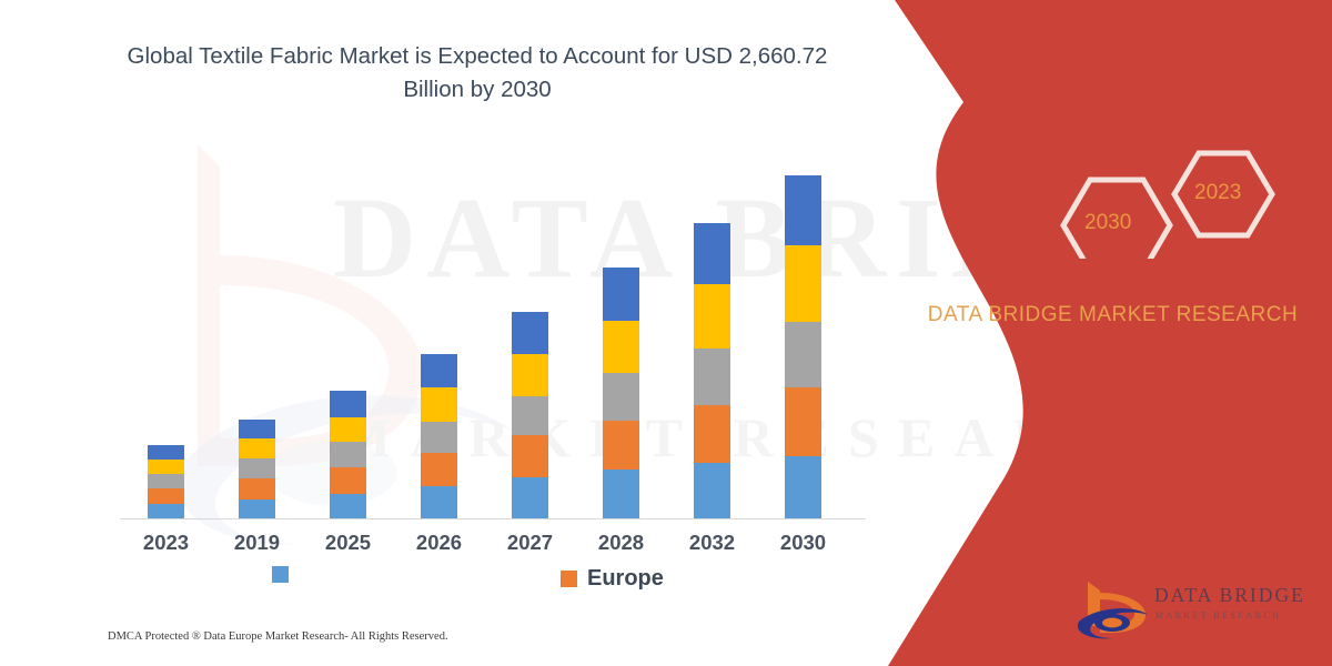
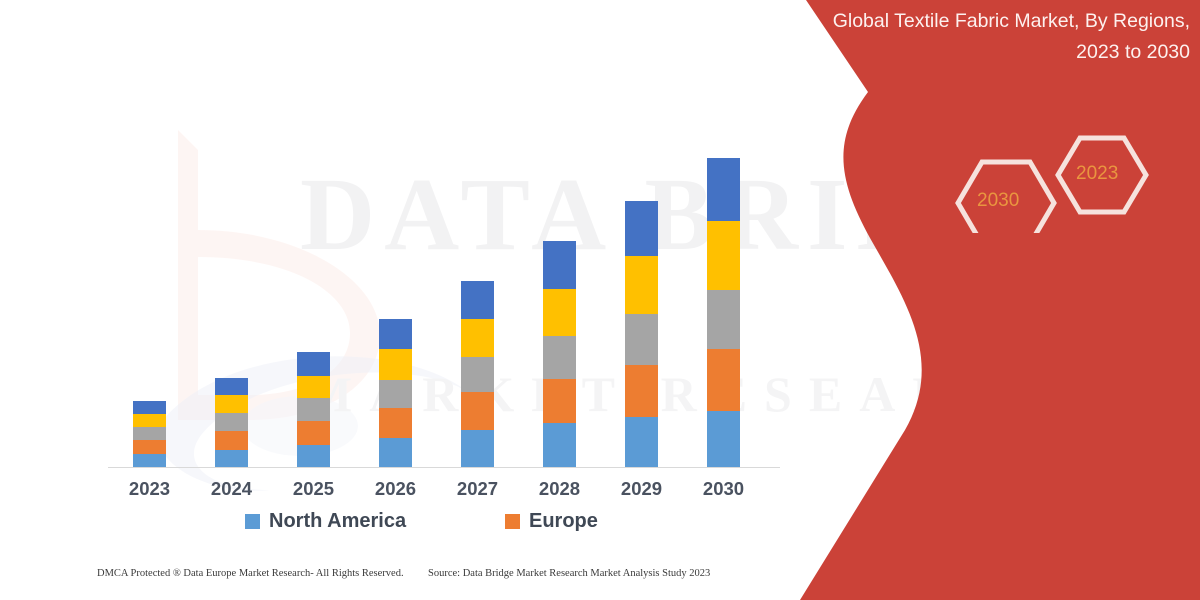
  DATA BRI
- Global Textile Fabric Market is Expected to Account for USD 2,660.72 Billion by 2030
  2023
- 2019
+ 2024
  2025
  2026
  2027
  2028
- 2032
+ 2029
  2030
+ North America
  Europe
  DMCA Protected ® Data Europe Market Research- All Rights Reserved.
+ Source: Data Bridge Market Research Market Analysis Study 2023
+ Global Textile Fabric Market, By Regions, 2023 to 2030
  2023
  2030
- DATA BRIDGE MARKET RESEARCH
- DATA BRIDGE
- MARKET RESEARCH
